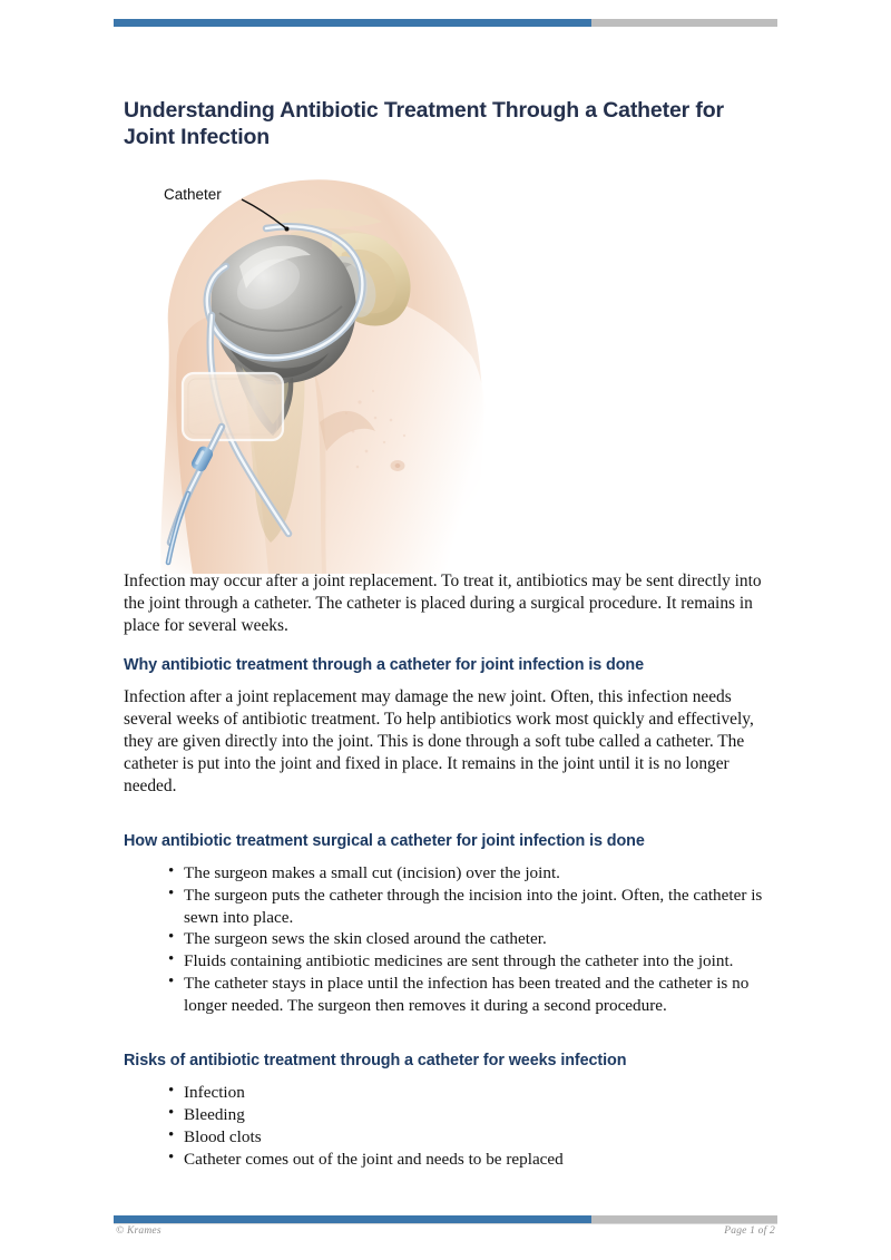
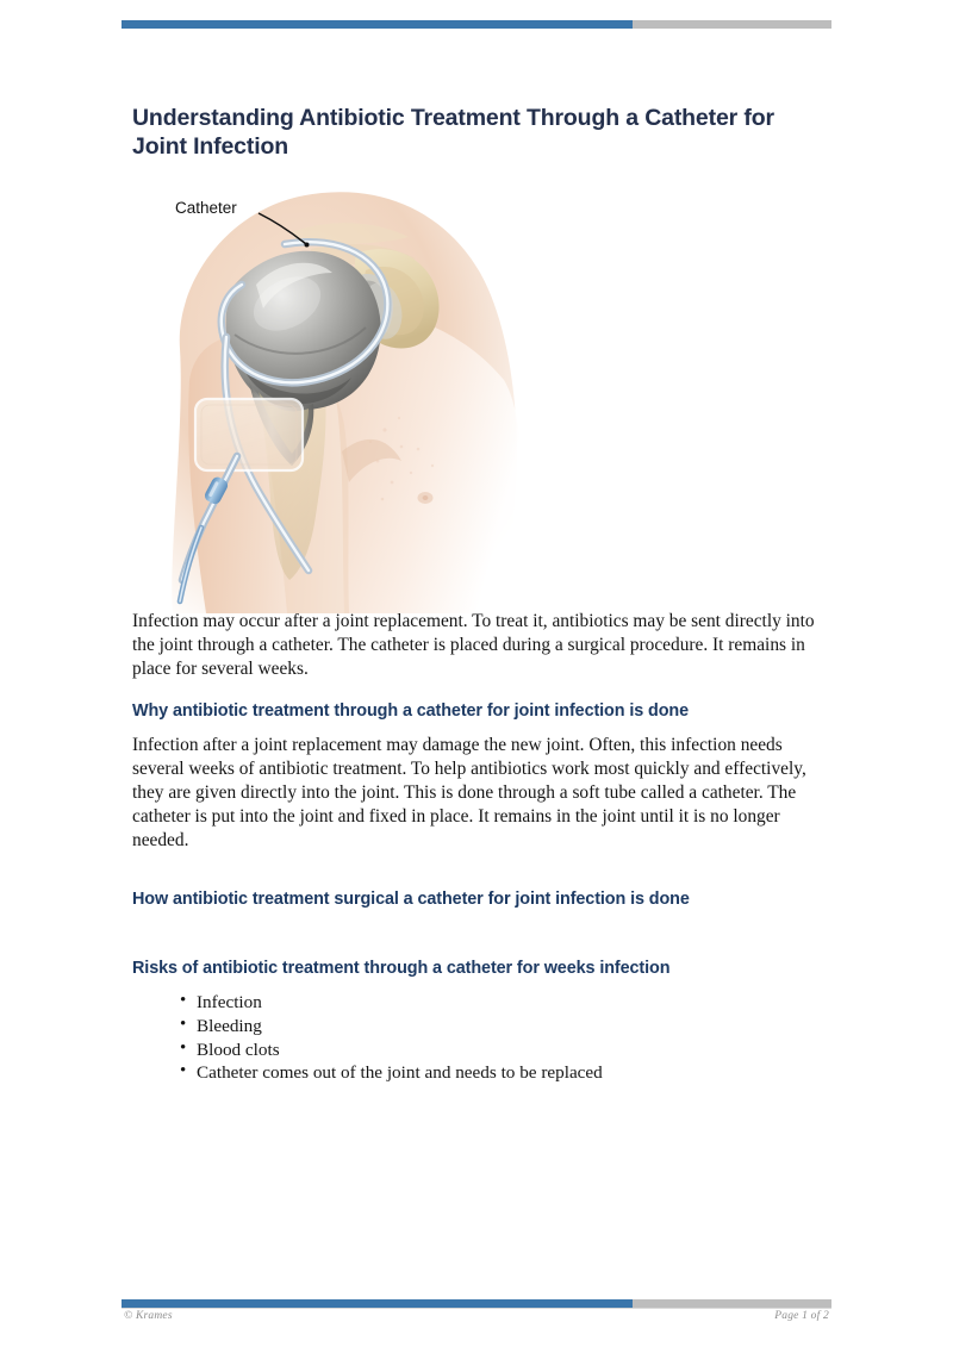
  Understanding Antibiotic Treatment Through a Catheter for Joint Infection
  Infection may occur after a joint replacement. To treat it, antibiotics may be sent directly into the joint through a catheter. The catheter is placed during a surgical procedure. It remains in place for several weeks.
  Why antibiotic treatment through a catheter for joint infection is done
  Infection after a joint replacement may damage the new joint. Often, this infection needs several weeks of antibiotic treatment. To help antibiotics work most quickly and effectively, they are given directly into the joint. This is done through a soft tube called a catheter. The catheter is put into the joint and fixed in place. It remains in the joint until it is no longer needed.
  How antibiotic treatment surgical a catheter for joint infection is done
- The surgeon makes a small cut (incision) over the joint.
- The surgeon puts the catheter through the incision into the joint. Often, the catheter is sewn into place.
- The surgeon sews the skin closed around the catheter.
- Fluids containing antibiotic medicines are sent through the catheter into the joint.
- The catheter stays in place until the infection has been treated and the catheter is no longer needed. The surgeon then removes it during a second procedure.
  Risks of antibiotic treatment through a catheter for weeks infection
  Infection
  Bleeding
  Blood clots
  Catheter comes out of the joint and needs to be replaced
  Catheter
  © Krames
  Page 1 of 2
